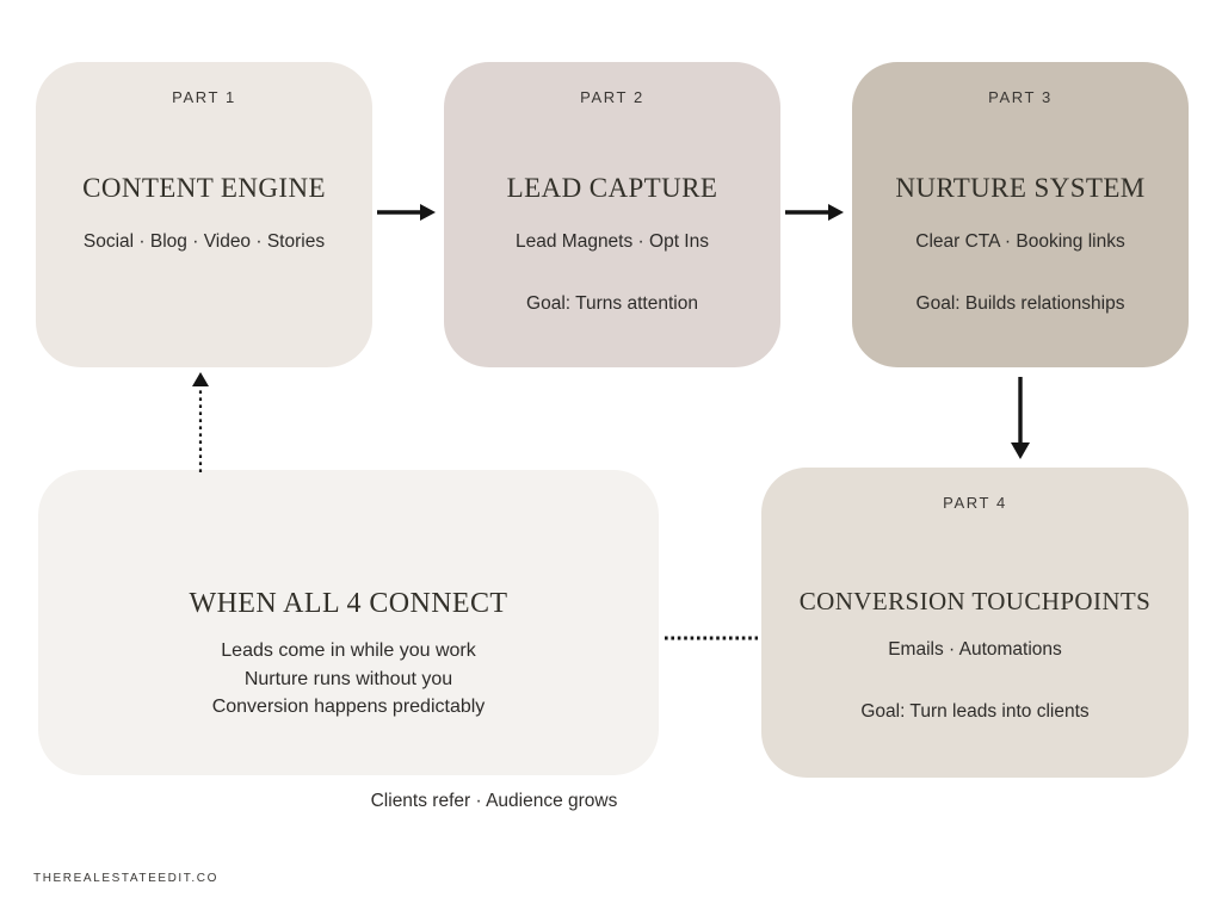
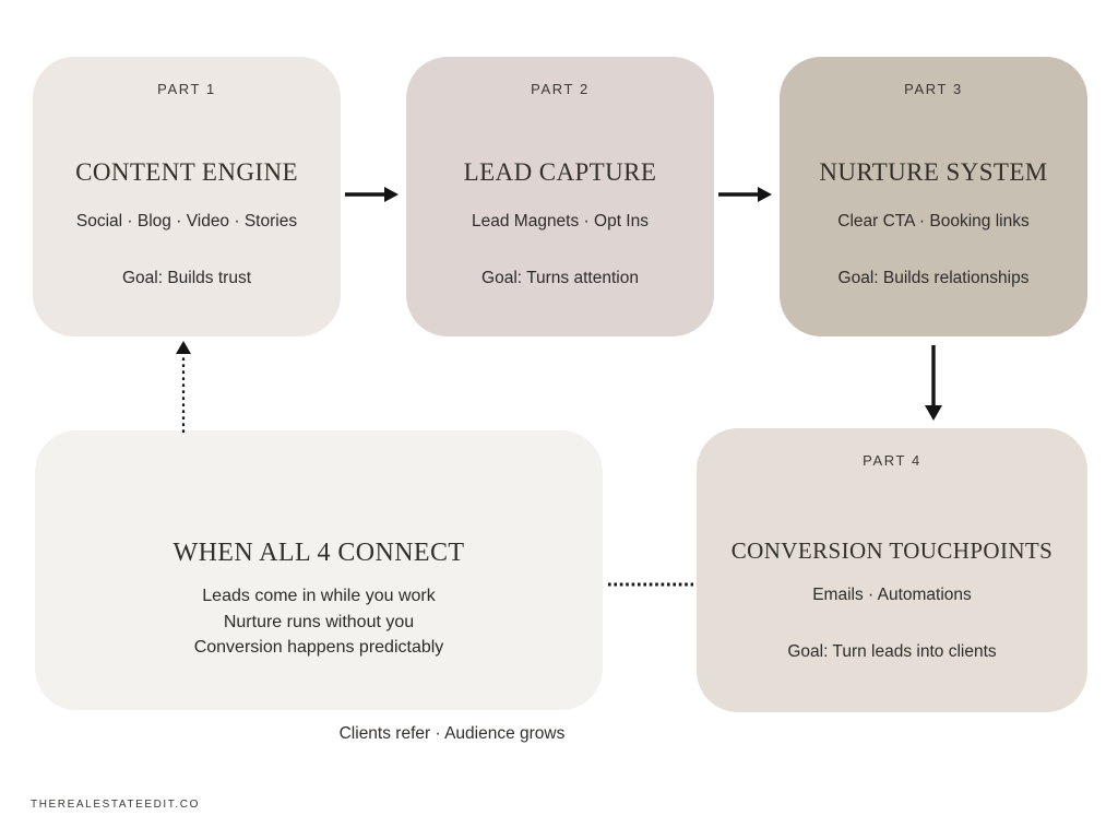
  PART 1
  CONTENT ENGINE
  Social · Blog · Video · Stories
+ Goal: Builds trust
  PART 2
  LEAD CAPTURE
  Lead Magnets · Opt Ins
  Goal: Turns attention
  PART 3
  NURTURE SYSTEM
  Clear CTA · Booking links
  Goal: Builds relationships
  PART 4
  CONVERSION TOUCHPOINTS
  Emails · Automations
  Goal: Turn leads into clients
  WHEN ALL 4 CONNECT
  Leads come in while you work
  Nurture runs without you
  Conversion happens predictably
  Clients refer · Audience grows
  THEREALESTATEEDIT.CO
